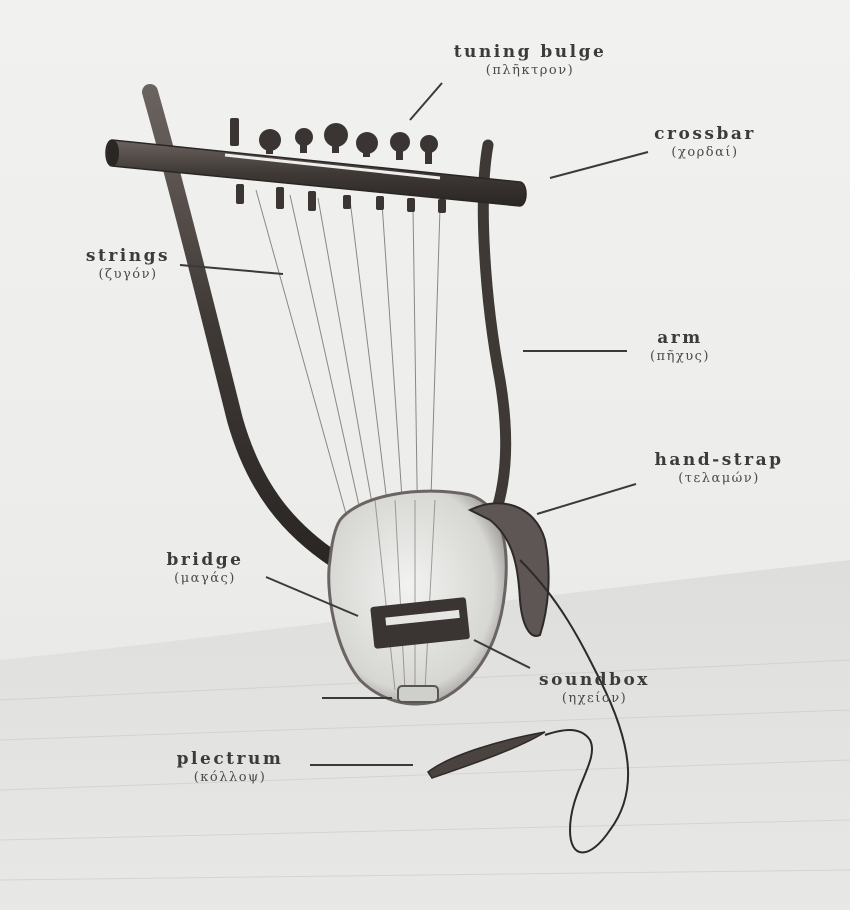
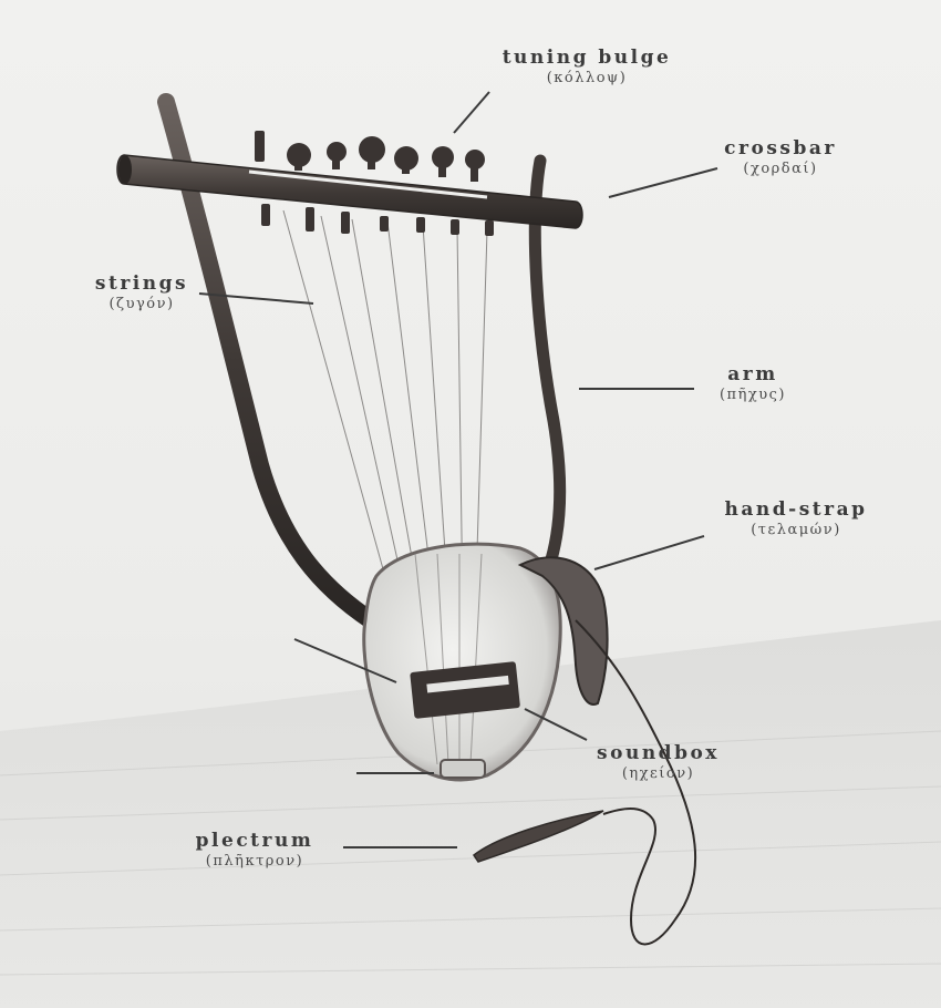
  tuning bulge
- (πλῆκτρον)
+ (κόλλοψ)
  crossbar
  (χορδαί)
  strings
  (ζυγόν)
  arm
  (πῆχυς)
  hand-strap
  (τελαμών)
- bridge
- (μαγάς)
  soundbox
  (ηχείον)
  plectrum
- (κόλλοψ)
+ (πλῆκτρον)
